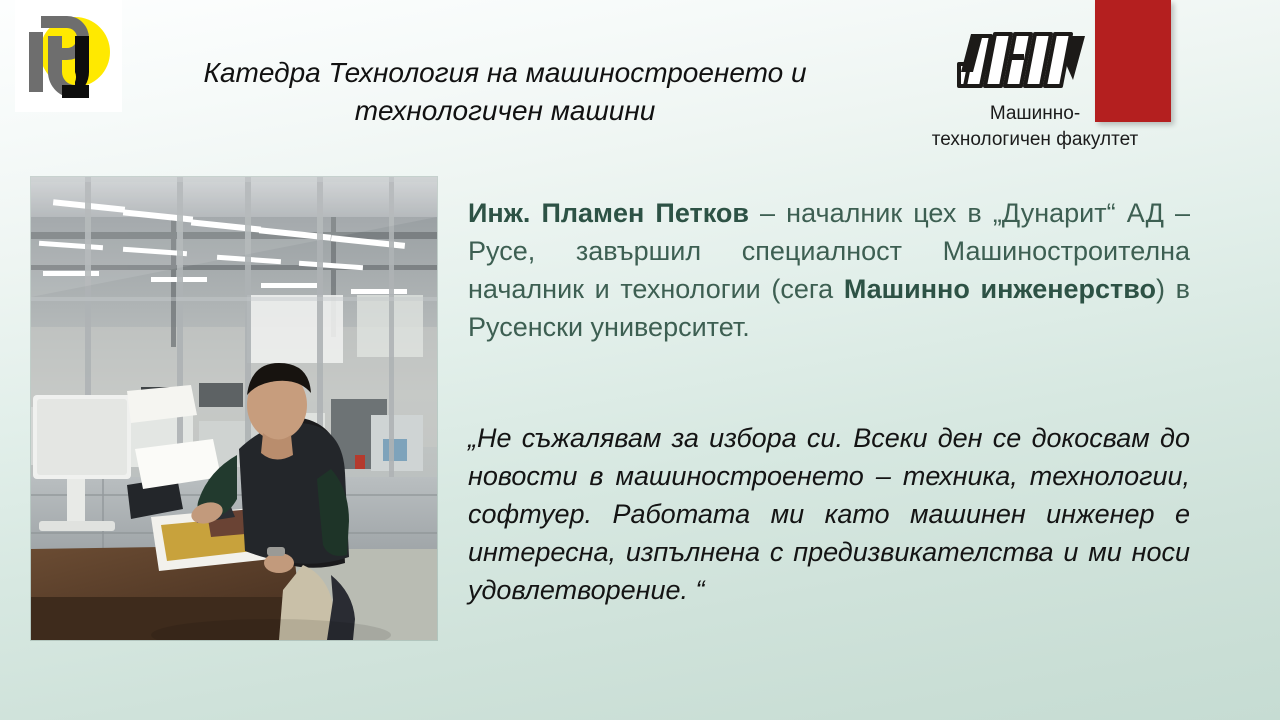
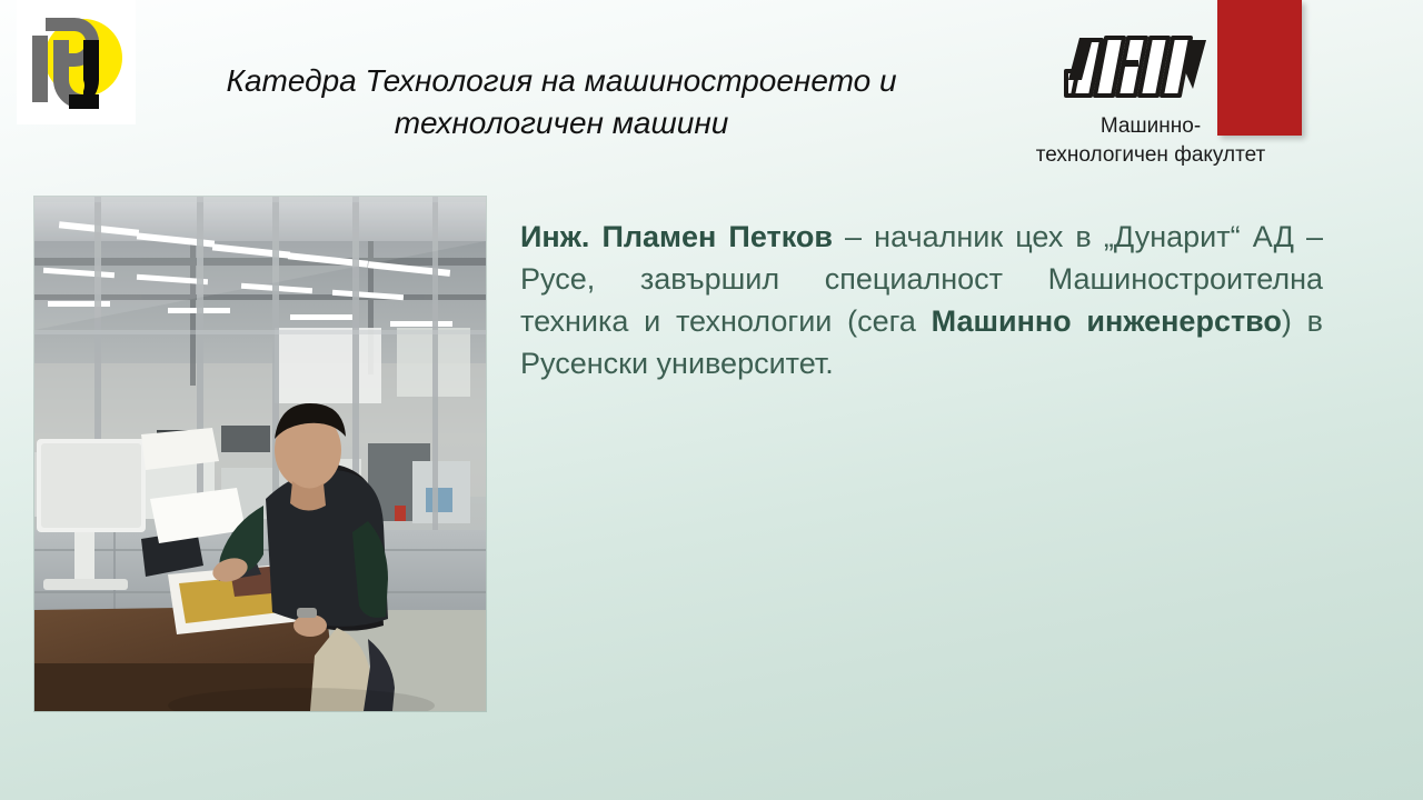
  Катедра Технология на машиностроенето и технологичен машини
  Машинно-
  технологичен факултет
- Инж. Пламен Петков – началник цех в „Дунарит“ АД – Русе, завършил специалност Машиностроителна началник и технологии (сега Машинно инженерство) в Русенски университет.
+ Инж. Пламен Петков – началник цех в „Дунарит“ АД – Русе, завършил специалност Машиностроителна техника и технологии (сега Машинно инженерство) в Русенски университет.
- „Не съжалявам за избора си. Всеки ден се докосвам до новости в машиностроенето – техника, технологии, софтуер. Работата ми като машинен инженер е интересна, изпълнена с предизвикателства и ми носи удовлетворение. “
